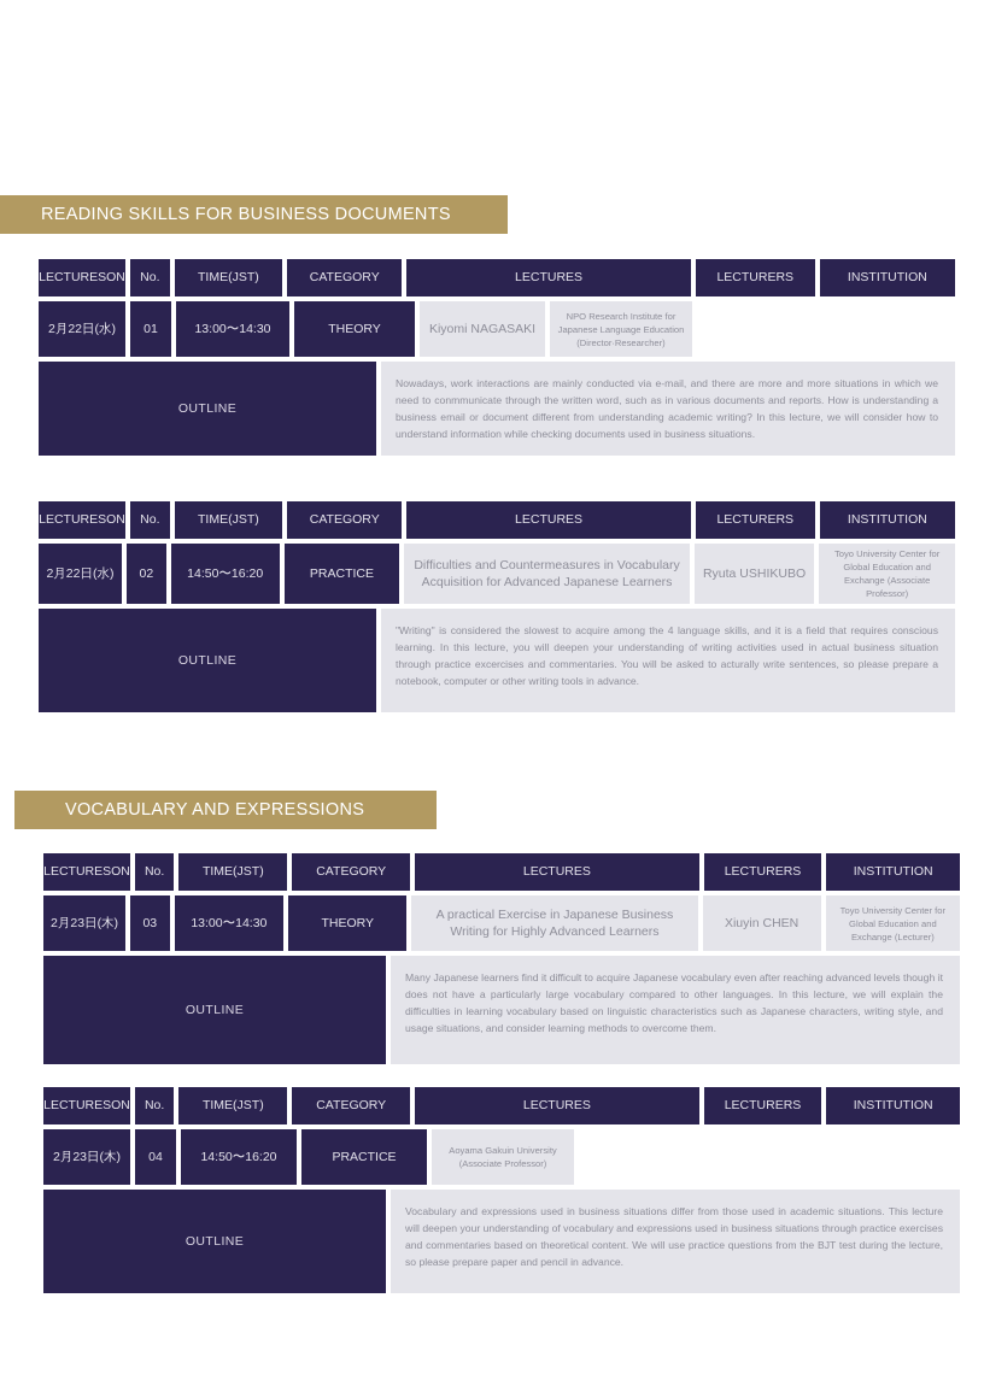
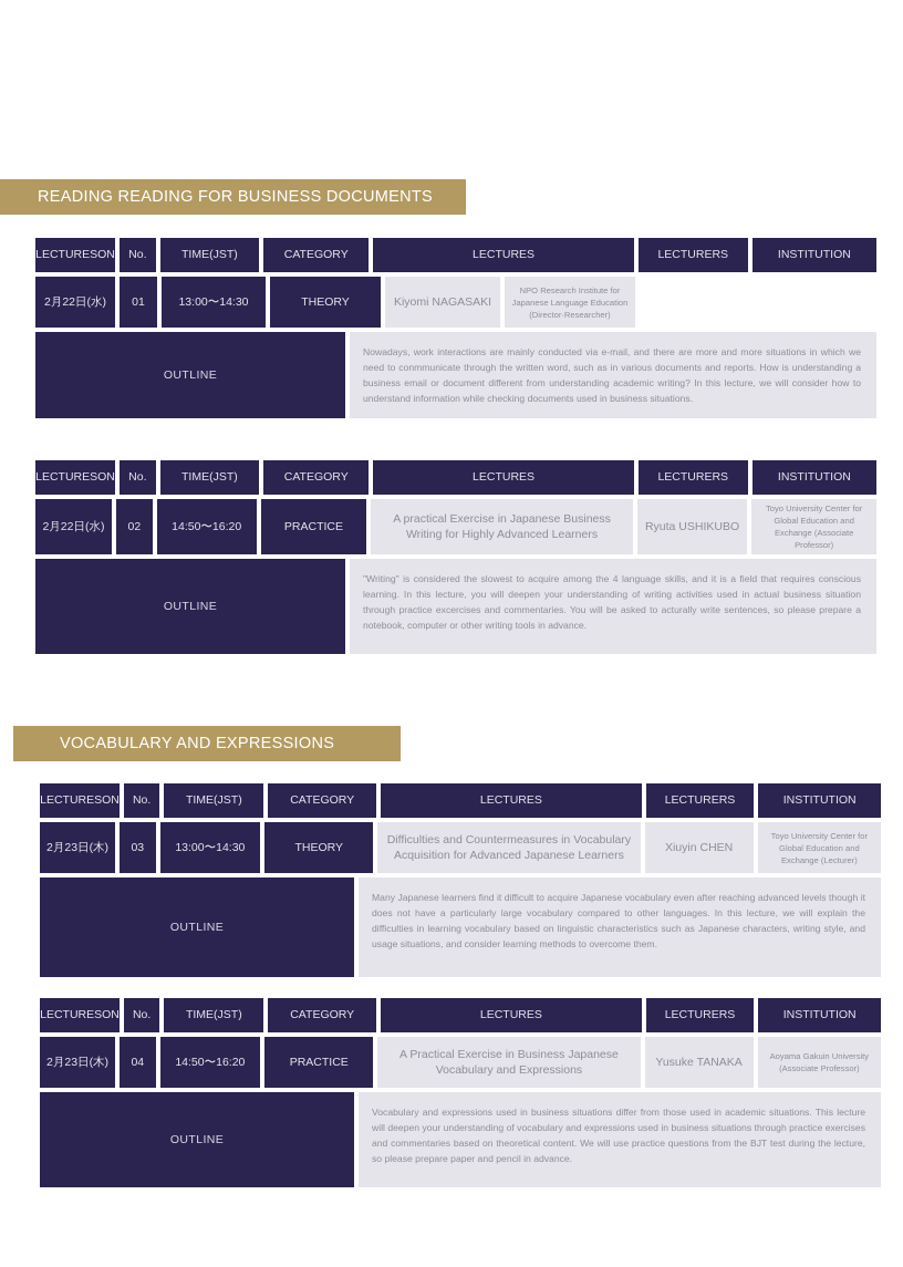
- READING SKILLS FOR BUSINESS DOCUMENTS
+ READING READING FOR BUSINESS DOCUMENTS
  LECTURES
  ON
  No.
  TIME(JST)
  CATEGORY
  LECTURES
  LECTURERS
  INSTITUTION
  2月22日(水)
  01
  13:00〜14:30
  THEORY
  Kiyomi NAGASAKI
  NPO Research Institute for Japanese Language Education (Director·Researcher)
  OUTLINE
  Nowadays, work interactions are mainly conducted via e-mail, and there are more and more situations in which we need to conmmunicate through the written word, such as in various documents and reports. How is understanding a business email or document different from understanding academic writing? In this lecture, we will consider how to understand information while checking documents used in business situations.
  LECTURES
  ON
  No.
  TIME(JST)
  CATEGORY
  LECTURES
  LECTURERS
  INSTITUTION
  2月22日(水)
  02
  14:50〜16:20
  PRACTICE
- Difficulties and Countermeasures in Vocabulary Acquisition for Advanced Japanese Learners
+ A practical Exercise in Japanese Business Writing for Highly Advanced Learners
  Ryuta USHIKUBO
  Toyo University Center for Global Education and Exchange (Associate Professor)
  OUTLINE
  "Writing" is considered the slowest to acquire among the 4 language skills, and it is a field that requires conscious learning. In this lecture, you will deepen your understanding of writing activities used in actual business situation through practice excercises and commentaries. You will be asked to acturally write sentences, so please prepare a notebook, computer or other writing tools in advance.
  VOCABULARY AND EXPRESSIONS
  LECTURES
  ON
  No.
  TIME(JST)
  CATEGORY
  LECTURES
  LECTURERS
  INSTITUTION
  2月23日(木)
  03
  13:00〜14:30
  THEORY
- A practical Exercise in Japanese Business Writing for Highly Advanced Learners
+ Difficulties and Countermeasures in Vocabulary Acquisition for Advanced Japanese Learners
  Xiuyin CHEN
  Toyo University Center for Global Education and Exchange (Lecturer)
  OUTLINE
  Many Japanese learners find it difficult to acquire Japanese vocabulary even after reaching advanced levels though it does not have a particularly large vocabulary compared to other languages. In this lecture, we will explain the difficulties in learning vocabulary based on linguistic characteristics such as Japanese characters, writing style, and usage situations, and consider learning methods to overcome them.
  LECTURES
  ON
  No.
  TIME(JST)
  CATEGORY
  LECTURES
  LECTURERS
  INSTITUTION
  2月23日(木)
  04
  14:50〜16:20
  PRACTICE
+ A Practical Exercise in Business Japanese Vocabulary and Expressions
+ Yusuke TANAKA
  Aoyama Gakuin University (Associate Professor)
  OUTLINE
  Vocabulary and expressions used in business situations differ from those used in academic situations. This lecture will deepen your understanding of vocabulary and expressions used in business situations through practice exercises and commentaries based on theoretical content. We will use practice questions from the BJT test during the lecture, so please prepare paper and pencil in advance.
